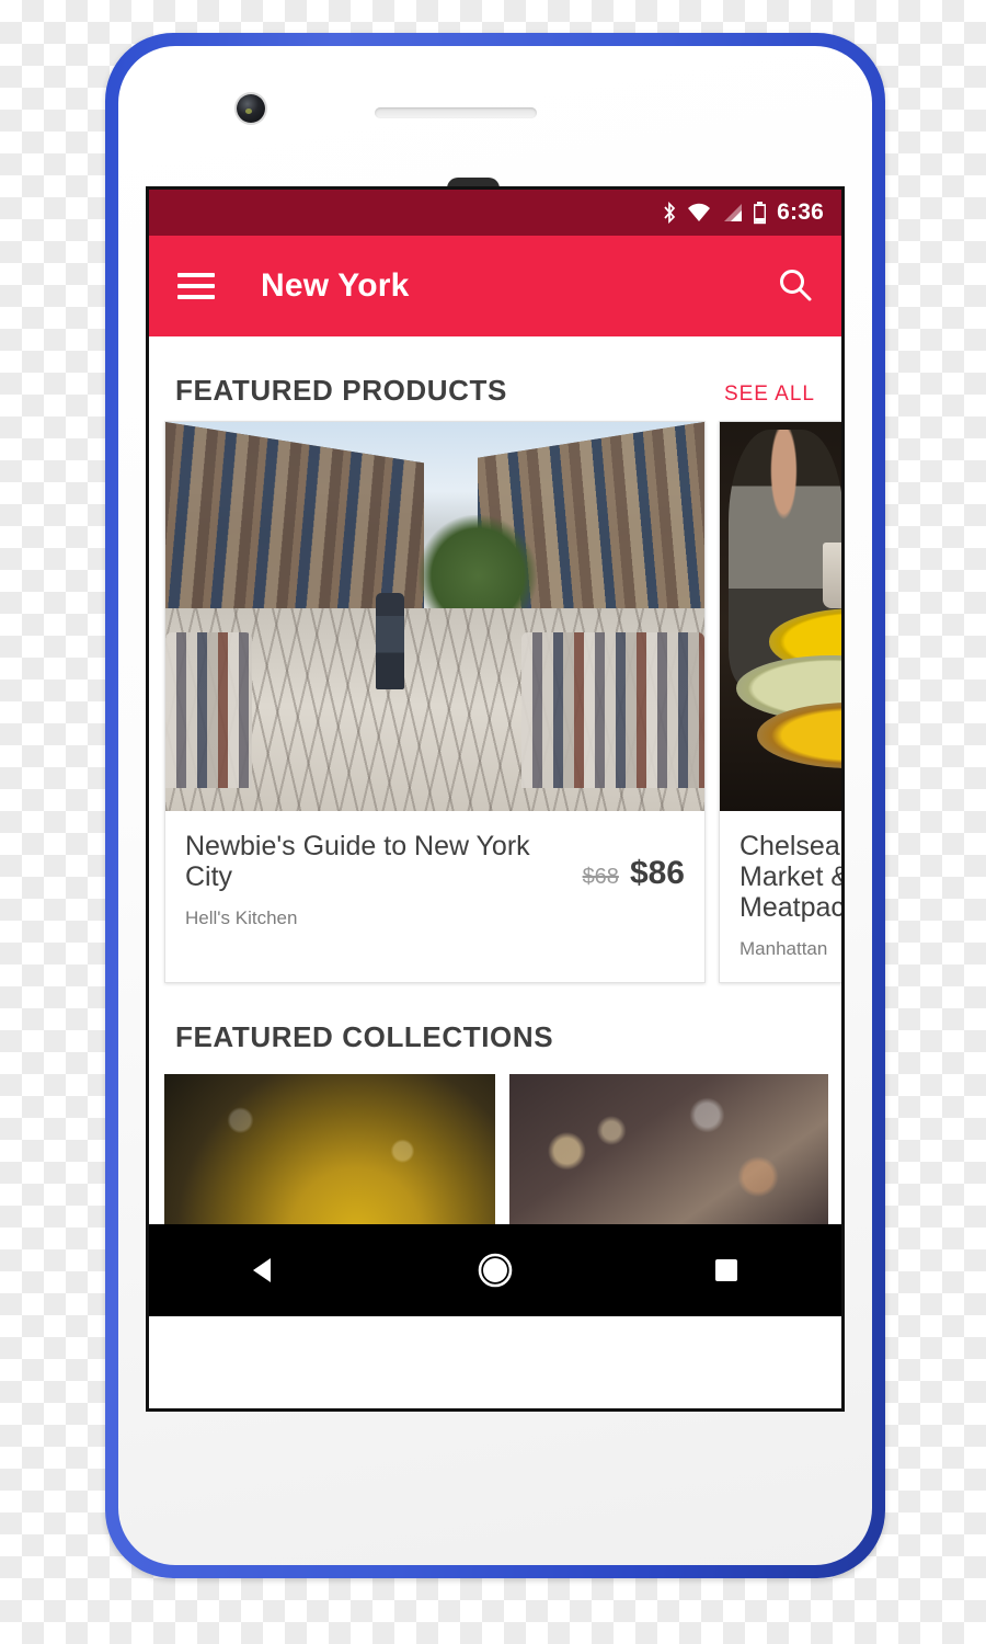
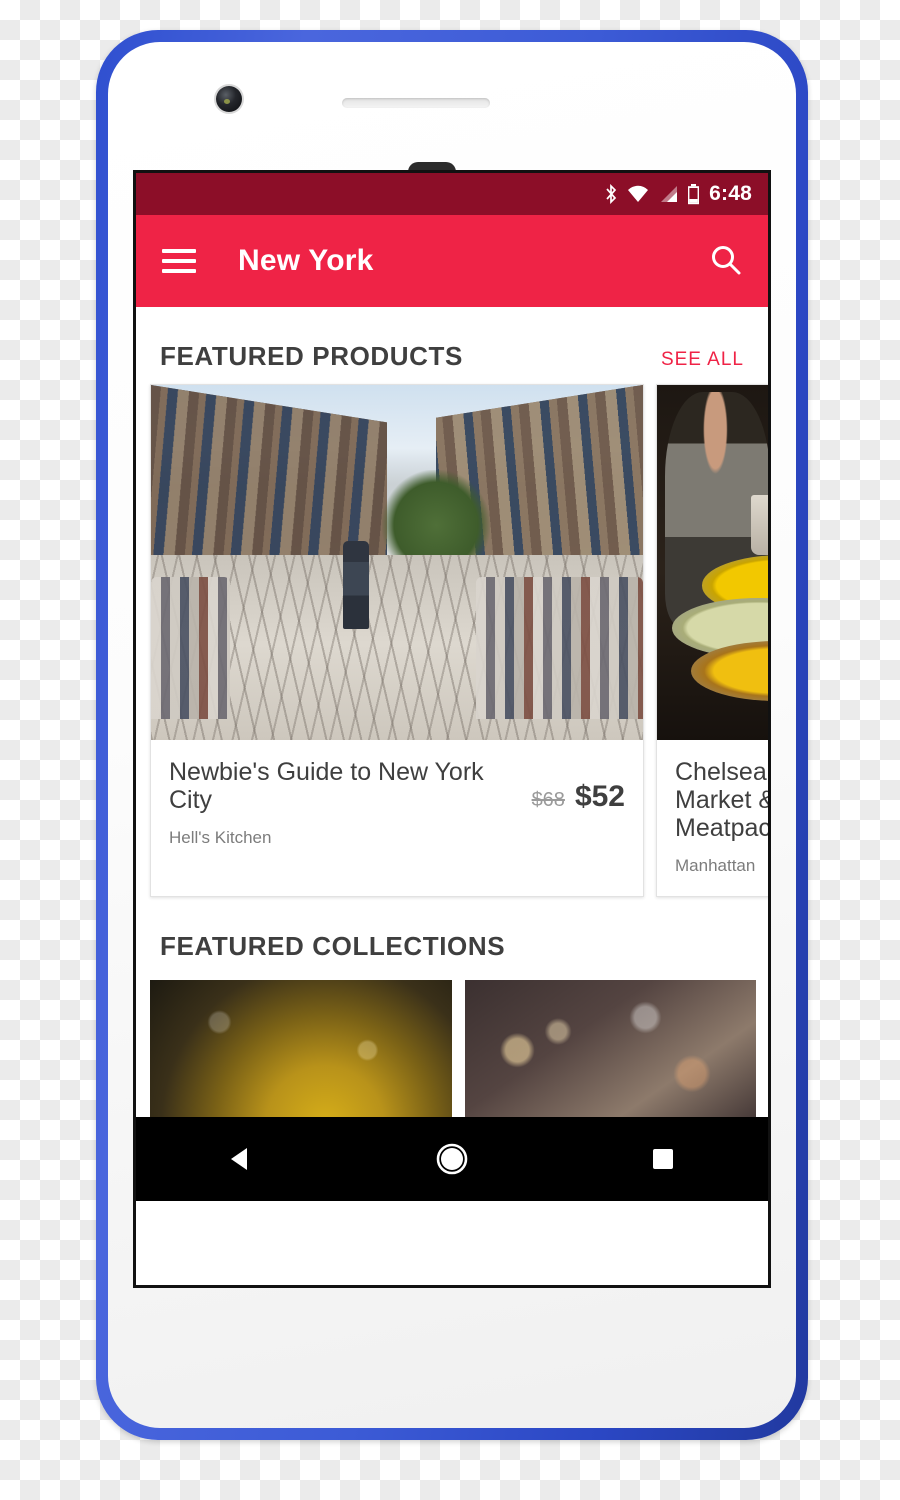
- 6:36
+ 6:48
  New York
  FEATURED PRODUCTS
  SEE ALL
  Newbie's Guide to New York City
  $68
- $86
+ $52
  Hell's Kitchen
  Chelsea Market & Meatpac
  Manhattan
  FEATURED COLLECTIONS
